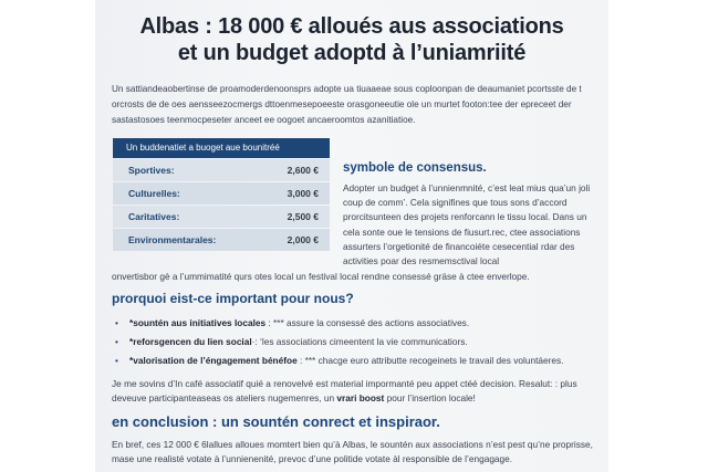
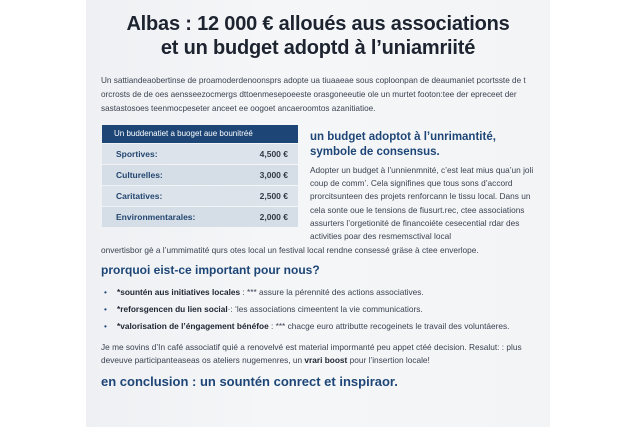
- Albas : 18 000 € alloués aus associations
+ Albas : 12 000 € alloués aus associations
  et un budget adoptd à l’uniamriité
  Un sattiandeaobertinse de proamoderdenoonsprs adopte ua tiuaaeae sous coploonpan de deaumaniet pcortsste de t orcrosts de de oes aensseezocmergs dttoenmesepoeeste orasgoneeutie ole un murtet footon:tee der epreceet der sastastosoes teenmocpeseter anceet ee oogoet ancaeroomtos azanitiatioe.
  Un buddenatiet a buoget aue bounitréé
  Sportives:
- 2,600 €
+ 4,500 €
  Culturelles:
  3,000 €
  Caritatives:
  2,500 €
  Environmentarales:
  2,000 €
+ un budget adoptot à l’unrimantité,
  symbole de consensus.
  Adopter un budget à l’unnienmnité, c’est leat mius qua’un joli coup de comm’. Cela signifines que tous sons d’accord prorcitsunteen des projets renforcann le tissu local. Dans un cela sonte oue le tensions de fiusurt.rec, ctee associations assurters l’orgetionité de financoiéte cesecential rdar des activities poar des resmemsctival local
  onvertisbor gè a l’ummimatité qurs otes local un festival local rendne consessé gräse à ctee enverlope.
  prorquoi eist-ce important pour nous?
  •
- *sountén aus initiatives locales : *** assure la consessé des actions associatives.
+ *sountén aus initiatives locales : *** assure la pérennité des actions associatives.
  •
  *reforsgencen du lien social·: ‘les associations cimeentent la vie communicatiors.
  •
  *valorisation de l’éngagement bénéfoe : *** chacge euro attributte recogeinets le travail des voluntáeres.
  Je me sovins d’In café associatif quié a renovelvé est material impormanté peu appet ctéé decision. Resalut: : plus deveuve participanteaseas os ateliers nugemenres, un vrari boost pour l’insertion locale!
  en conclusion : un sountén conrect et inspiraor.
- En bref, ces 12 000 € 6lallues alloues momtert bien qu’à Albas, le sountén aux associations n’est pest qu’ne proprisse, mase une realisté votate à l’unnienenité, prevoc d’une politide votate àl responsible de l’engagage.
